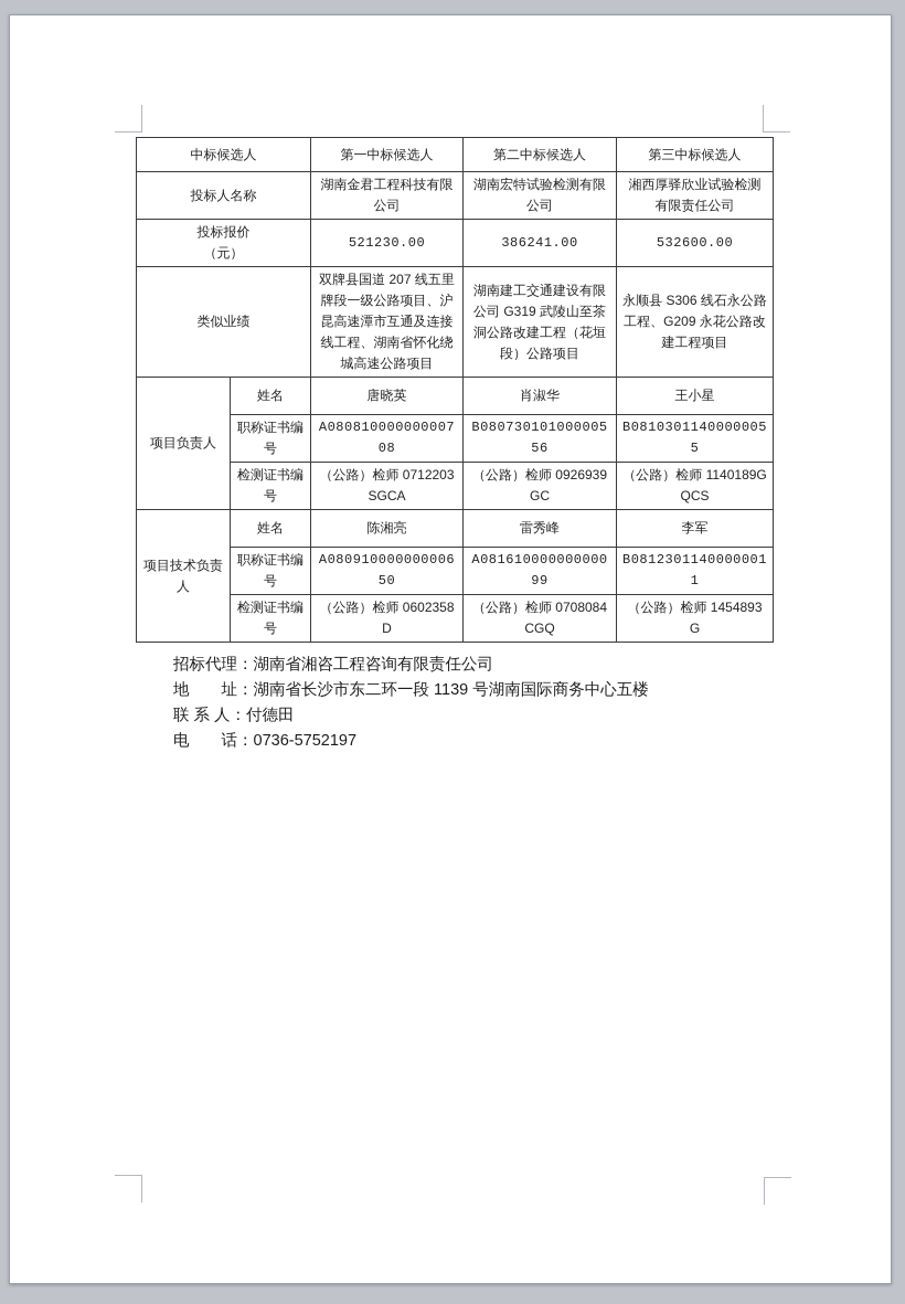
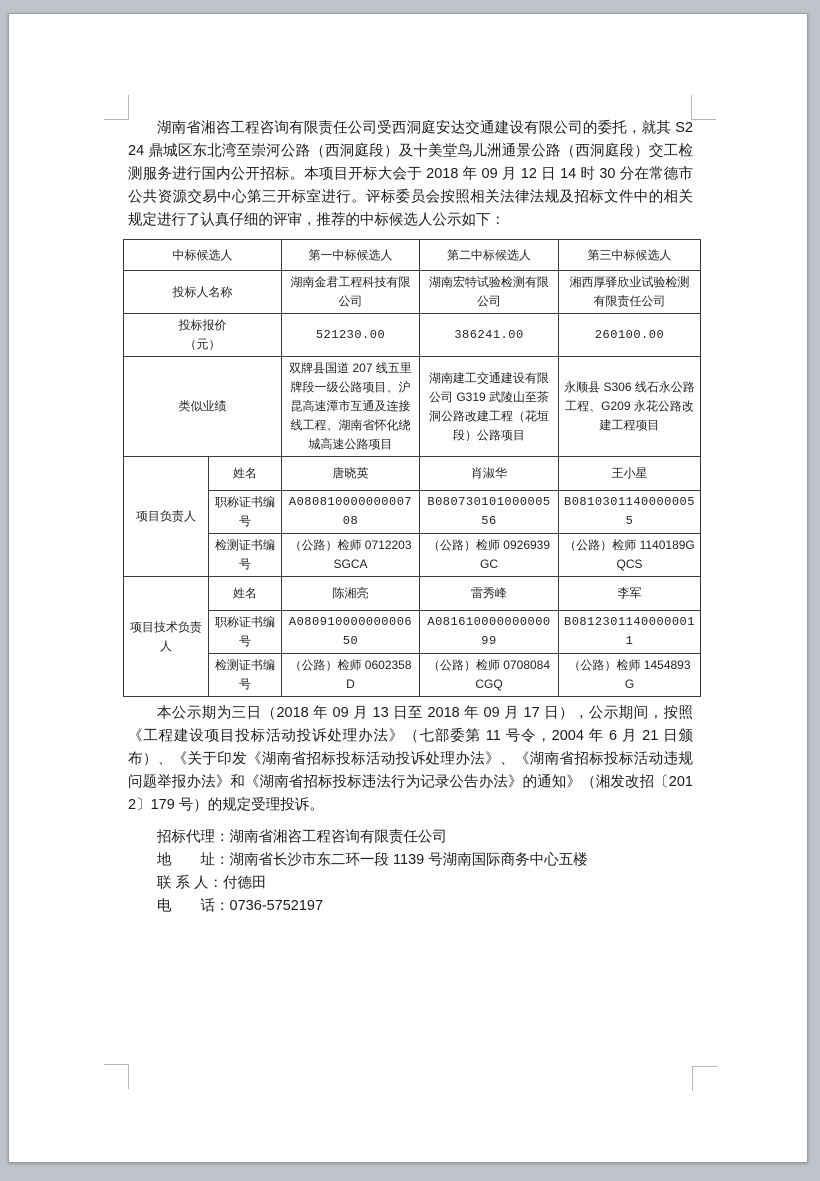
+ 湖南省湘咨工程咨询有限责任公司受西洞庭安达交通建设有限公司的委托，就其 S224 鼎城区东北湾至崇河公路（西洞庭段）及十美堂鸟儿洲通景公路（西洞庭段）交工检测服务进行国内公开招标。本项目开标大会于 2018 年 09 月 12 日 14 时 30 分在常德市公共资源交易中心第三开标室进行。评标委员会按照相关法律法规及招标文件中的相关规定进行了认真仔细的评审，推荐的中标候选人公示如下：
  中标候选人	第一中标候选人	第二中标候选人	第三中标候选人
  投标人名称	湖南金君工程科技有限公司	湖南宏特试验检测有限公司	湘西厚驿欣业试验检测有限责任公司
- 投标报价 （元）	521230.00	386241.00	532600.00
+ 投标报价 （元）	521230.00	386241.00	260100.00
  类似业绩	双牌县国道 207 线五里牌段一级公路项目、沪昆高速潭市互通及连接线工程、湖南省怀化绕城高速公路项目	湖南建工交通建设有限公司 G319 武陵山至茶洞公路改建工程（花垣段）公路项目	永顺县 S306 线石永公路工程、G209 永花公路改建工程项目
  项目负责人	姓名	唐晓英	肖淑华	王小星
  职称证书编号	A08081000000000708	B08073010100000556	B08103011400000055
  检测证书编号	（公路）检师 0712203SGCA	（公路）检师 0926939GC	（公路）检师 1140189GQCS
  项目技术负责人	姓名	陈湘亮	雷秀峰	李军
  职称证书编号	A08091000000000650	A08161000000000099	B08123011400000011
  检测证书编号	（公路）检师 0602358D	（公路）检师 0708084CGQ	（公路）检师 1454893G
+ 本公示期为三日（2018 年 09 月 13 日至 2018 年 09 月 17 日），公示期间，按照《工程建设项目投标活动投诉处理办法》（七部委第 11 号令，2004 年 6 月 21 日颁布）、《关于印发《湖南省招标投标活动投诉处理办法》、《湖南省招标投标活动违规问题举报办法》和《湖南省招标投标违法行为记录公告办法》的通知》（湘发改招〔2012〕179 号）的规定受理投诉。
  招标代理：湖南省湘咨工程咨询有限责任公司
  地 址：湖南省长沙市东二环一段 1139 号湖南国际商务中心五楼
  联 系 人：付德田
  电 话：0736-5752197
